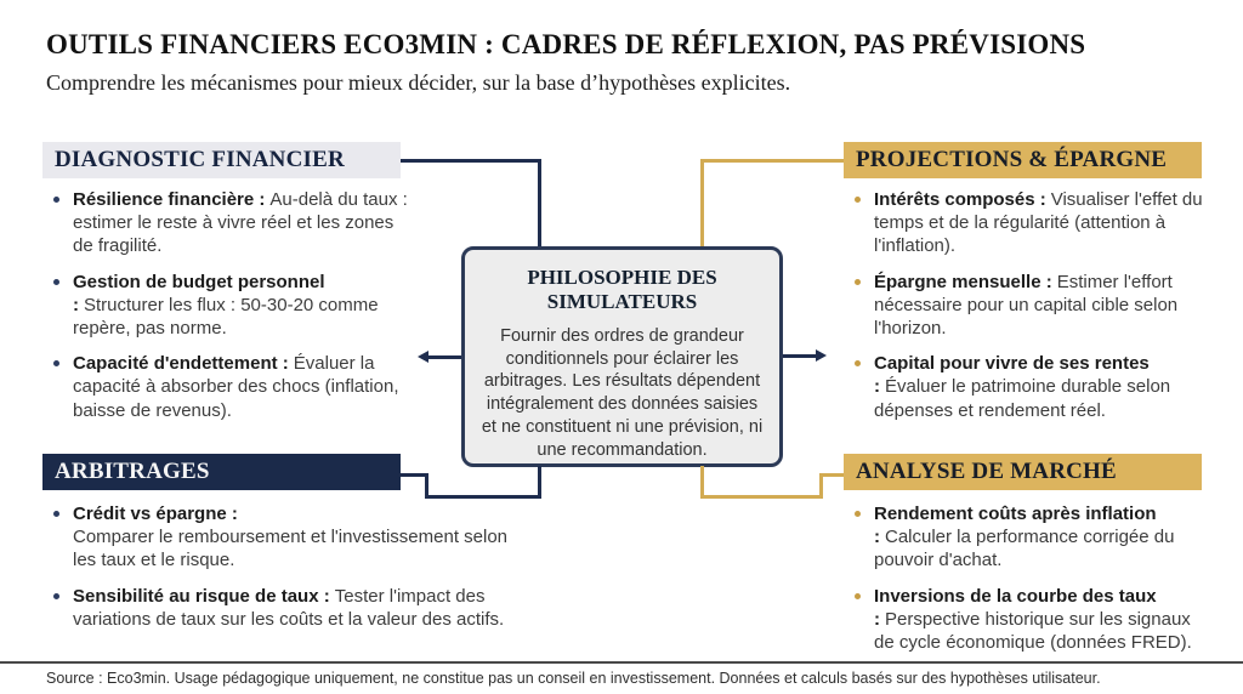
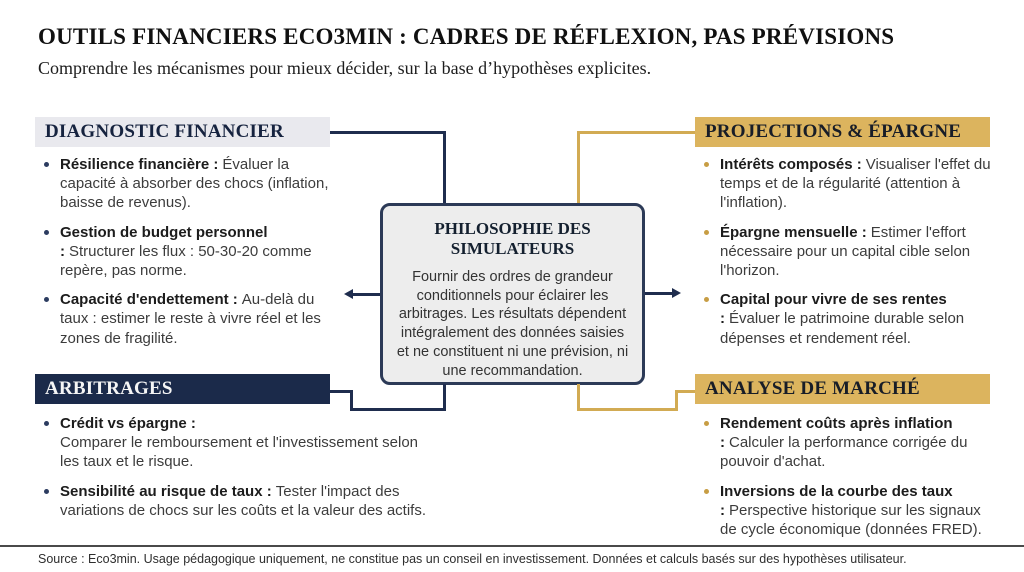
  OUTILS FINANCIERS ECO3MIN : CADRES DE RÉFLEXION, PAS PRÉVISIONS
  Comprendre les mécanismes pour mieux décider, sur la base d’hypothèses explicites.
  DIAGNOSTIC FINANCIER
  PROJECTIONS & ÉPARGNE
  ARBITRAGES
  ANALYSE DE MARCHÉ
- Résilience financière : Au-delà du taux : estimer le reste à vivre réel et les zones de fragilité.
+ Résilience financière : Évaluer la capacité à absorber des chocs (inflation, baisse de revenus).
  Gestion de budget personnel : Structurer les flux : 50-30-20 comme repère, pas norme.
- Capacité d'endettement : Évaluer la capacité à absorber des chocs (inflation, baisse de revenus).
+ Capacité d'endettement : Au-delà du taux : estimer le reste à vivre réel et les zones de fragilité.
  Intérêts composés : Visualiser l'effet du temps et de la régularité (attention à l'inflation).
  Épargne mensuelle : Estimer l'effort nécessaire pour un capital cible selon l'horizon.
  Capital pour vivre de ses rentes : Évaluer le patrimoine durable selon dépenses et rendement réel.
  Crédit vs épargne :
  Comparer le remboursement et l'investissement selon les taux et le risque.
- Sensibilité au risque de taux : Tester l'impact des variations de taux sur les coûts et la valeur des actifs.
+ Sensibilité au risque de taux : Tester l'impact des variations de chocs sur les coûts et la valeur des actifs.
  Rendement coûts après inflation : Calculer la performance corrigée du pouvoir d'achat.
  Inversions de la courbe des taux : Perspective historique sur les signaux de cycle économique (données FRED).
  PHILOSOPHIE DES SIMULATEURS
  Fournir des ordres de grandeur conditionnels pour éclairer les arbitrages. Les résultats dépendent intégralement des données saisies et ne constituent ni une prévision, ni une recommandation.
  Source : Eco3min. Usage pédagogique uniquement, ne constitue pas un conseil en investissement. Données et calculs basés sur des hypothèses utilisateur.
